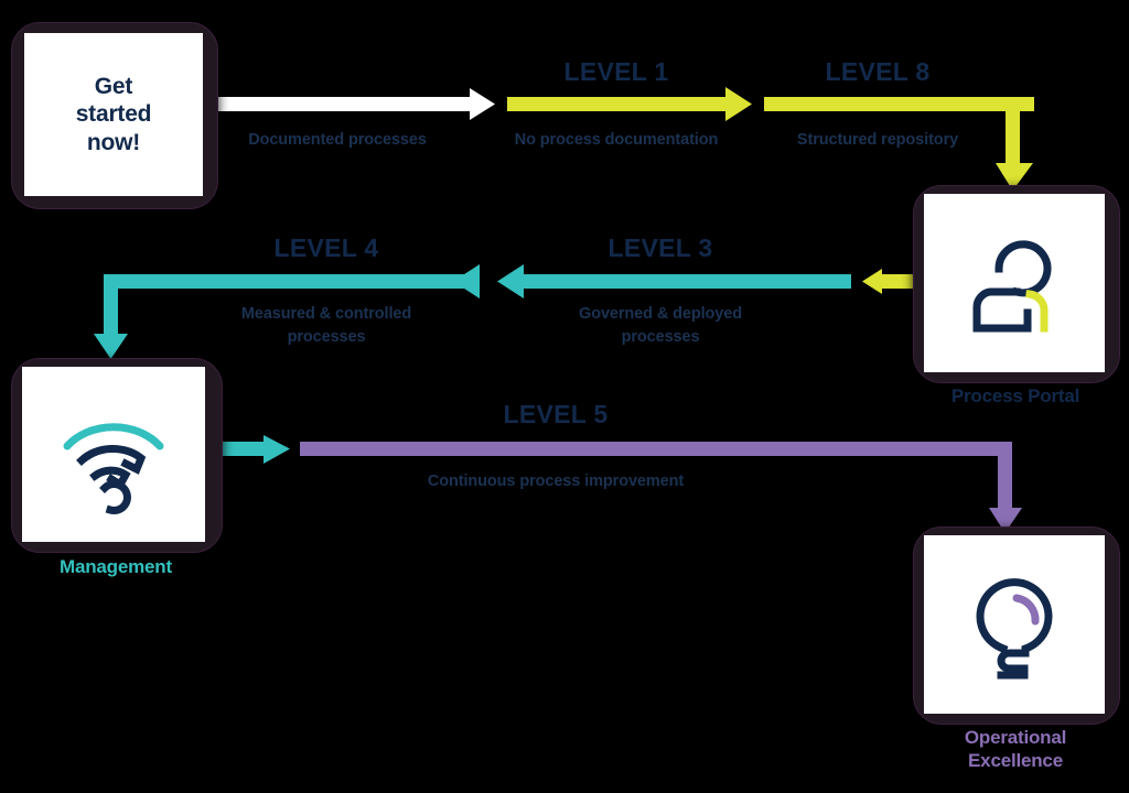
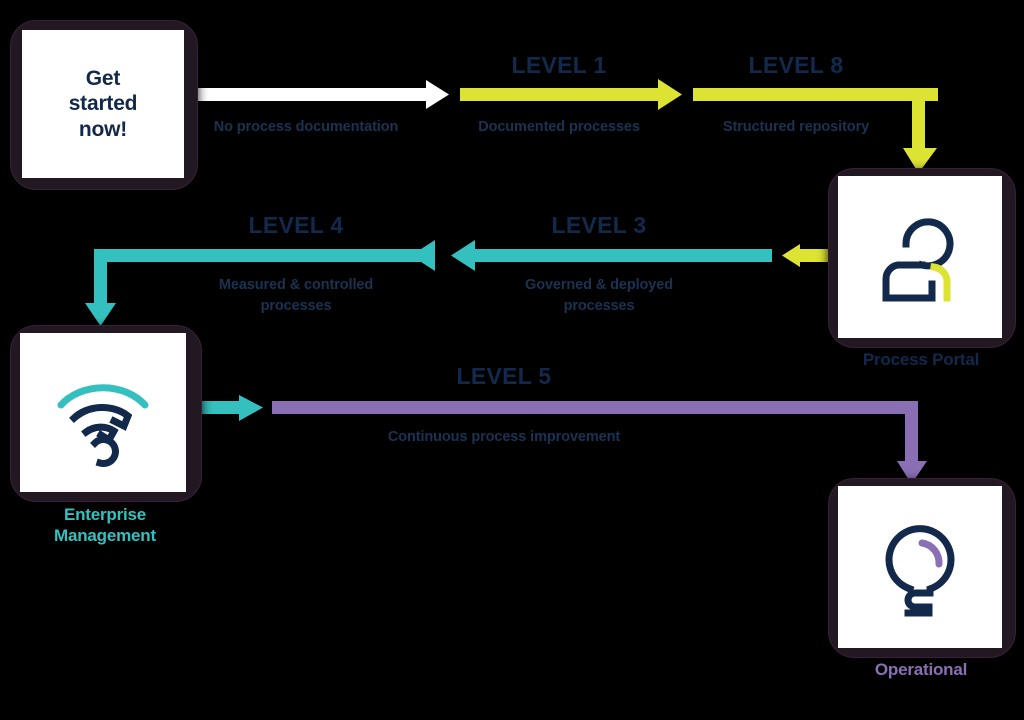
- Documented processes
+ No process documentation
  LEVEL 1
- No process documentation
+ Documented processes
  LEVEL 8
  Structured repository
  LEVEL 3
  Governed & deployed
  processes
  LEVEL 4
  Measured & controlled
  processes
  LEVEL 5
  Continuous process improvement
  Get
  started
  now!
  Process Portal
+ Enterprise
  Management
  Operational
- Excellence
